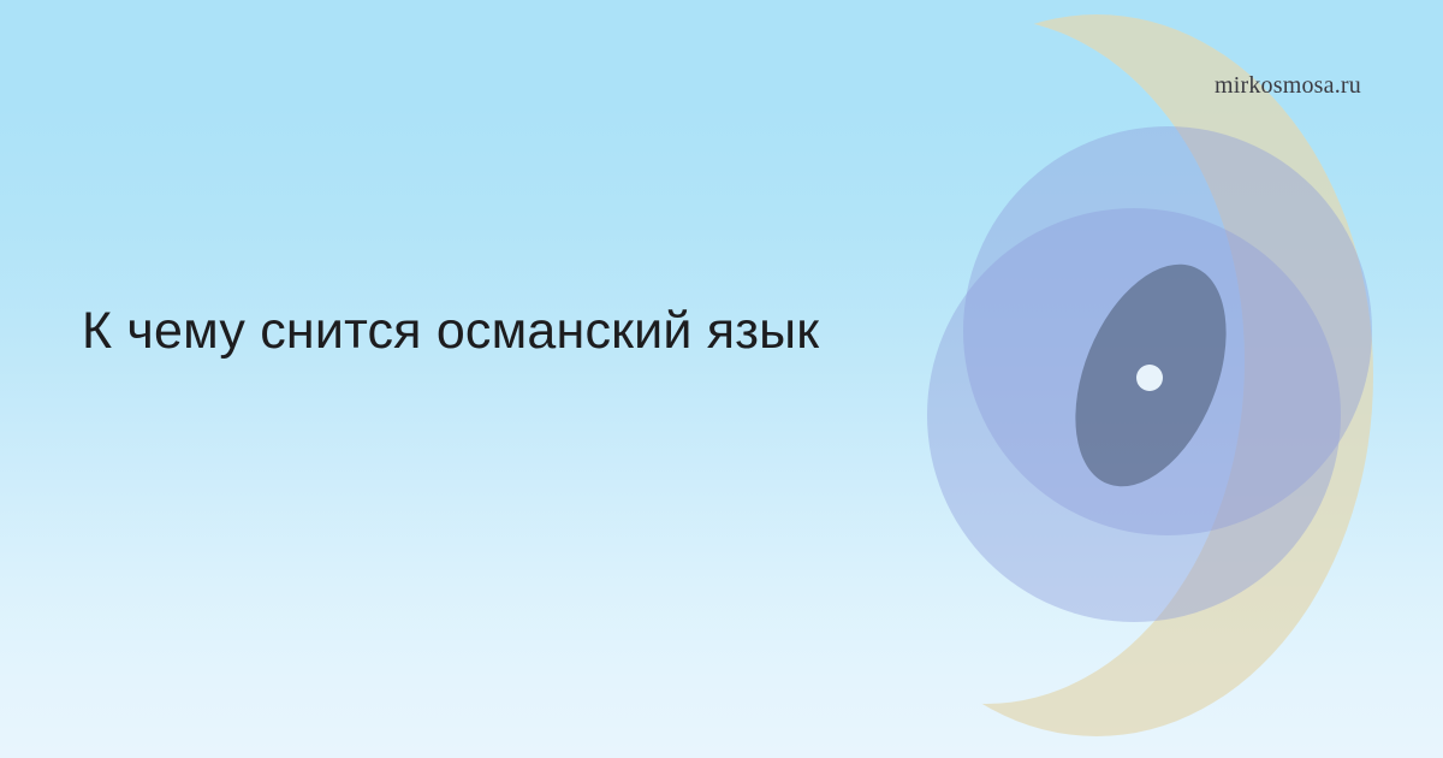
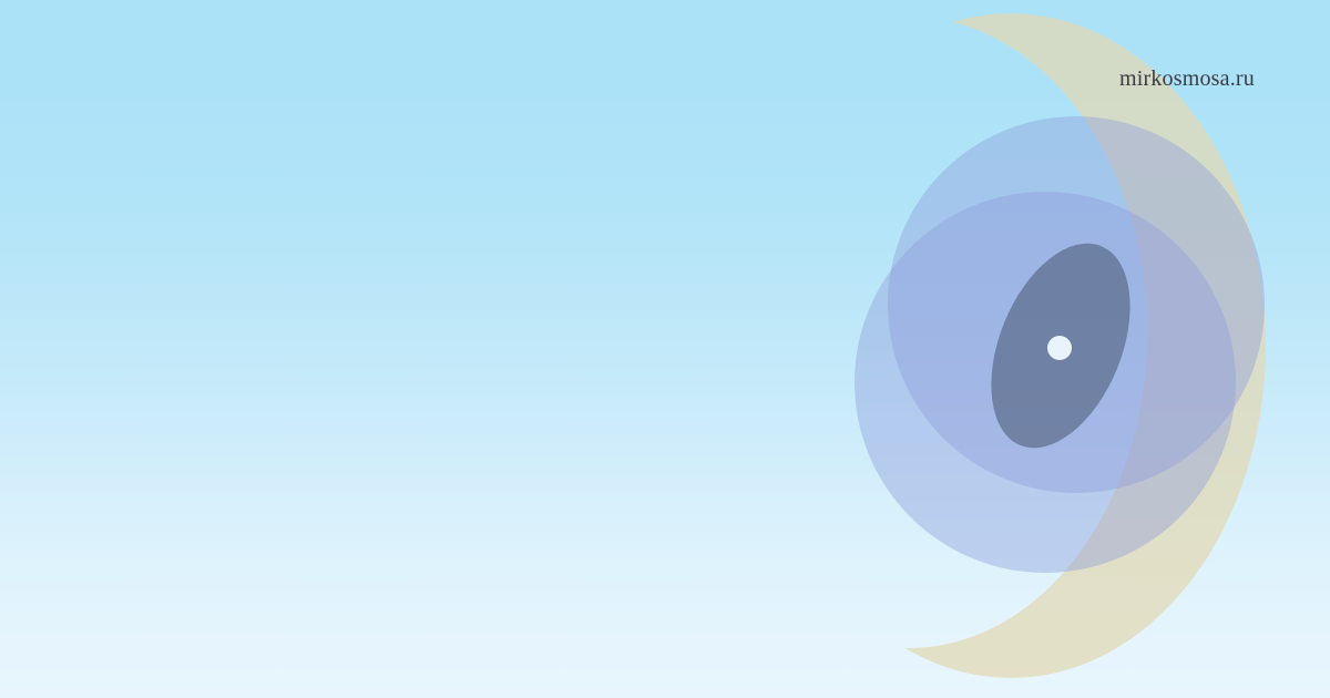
  mirkosmosa.ru
- К чему снится османский язык
